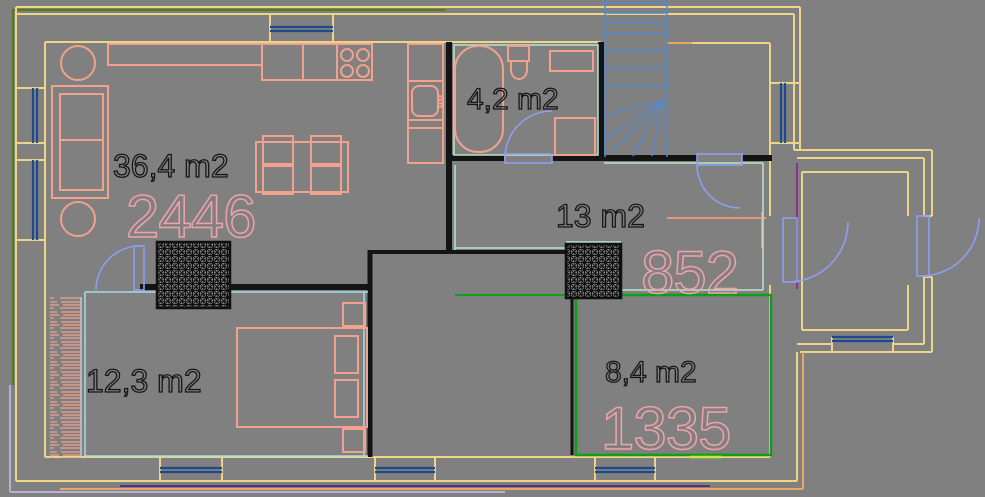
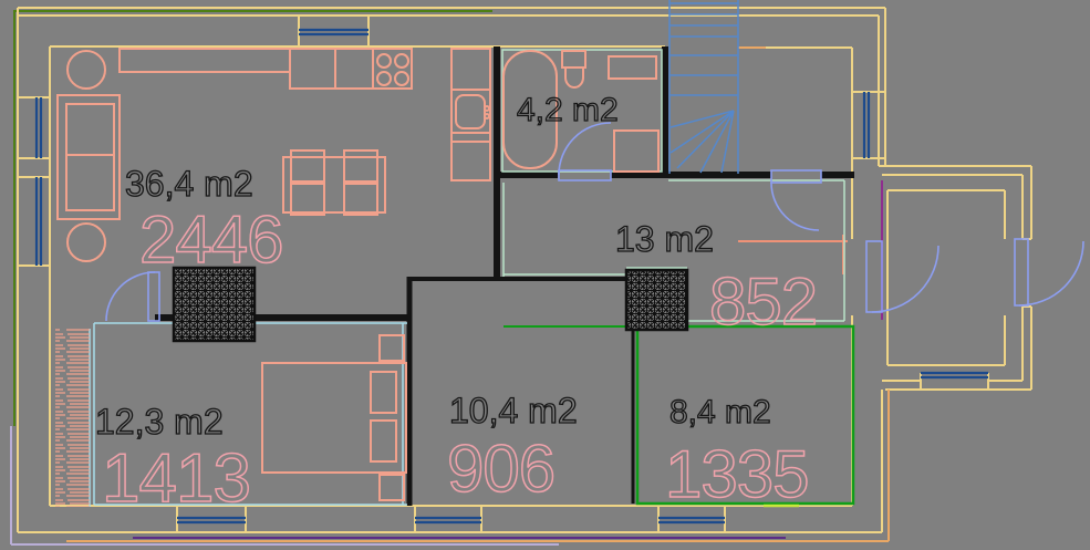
  36,4 m2
  2446
  4,2 m2
  13 m2
  852
  12,3 m2
+ 1413
+ 10,4 m2
+ 906
  8,4 m2
  1335
